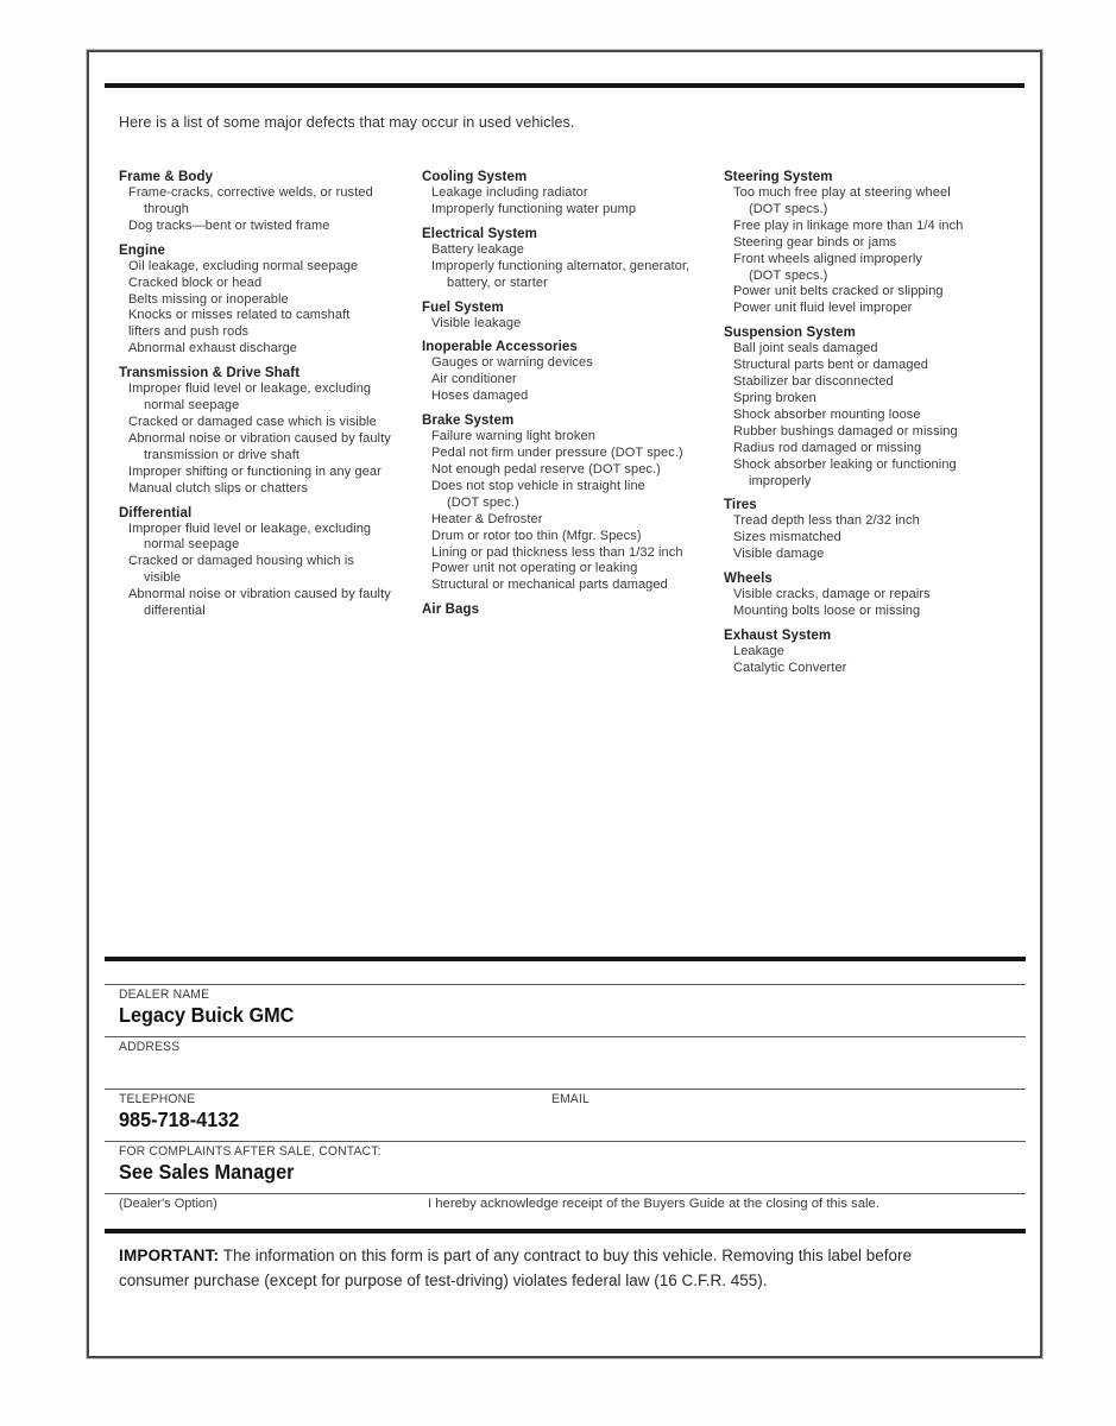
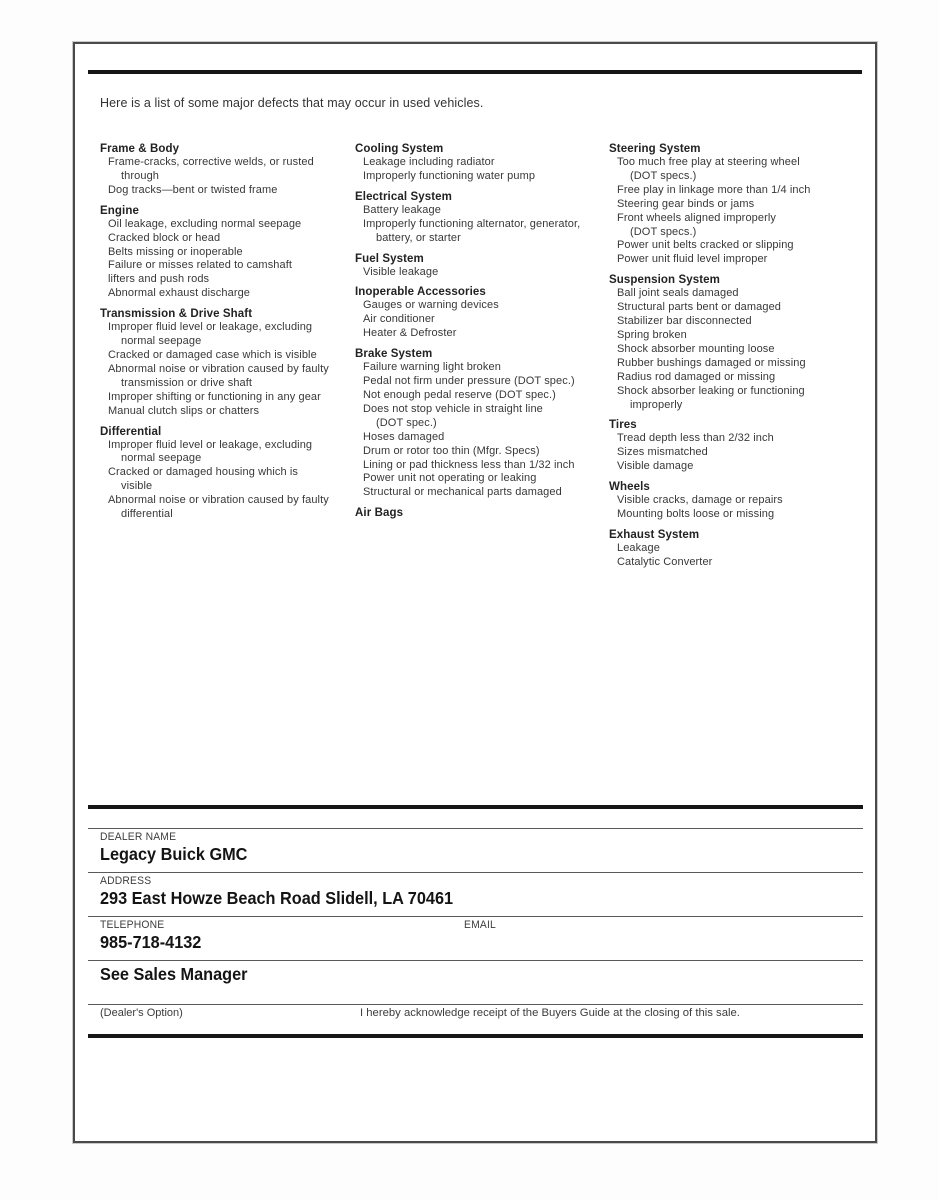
  Here is a list of some major defects that may occur in used vehicles.
  Frame & Body
  Frame-cracks, corrective welds, or rusted
  through
  Dog tracks—bent or twisted frame
  Engine
  Oil leakage, excluding normal seepage
  Cracked block or head
  Belts missing or inoperable
- Knocks or misses related to camshaft
+ Failure or misses related to camshaft
  lifters and push rods
  Abnormal exhaust discharge
  Transmission & Drive Shaft
  Improper fluid level or leakage, excluding
  normal seepage
  Cracked or damaged case which is visible
  Abnormal noise or vibration caused by faulty
  transmission or drive shaft
  Improper shifting or functioning in any gear
  Manual clutch slips or chatters
  Differential
  Improper fluid level or leakage, excluding
  normal seepage
  Cracked or damaged housing which is
  visible
  Abnormal noise or vibration caused by faulty
  differential
  Cooling System
  Leakage including radiator
  Improperly functioning water pump
  Electrical System
  Battery leakage
  Improperly functioning alternator, generator,
  battery, or starter
  Fuel System
  Visible leakage
  Inoperable Accessories
  Gauges or warning devices
  Air conditioner
- Hoses damaged
+ Heater & Defroster
  Brake System
  Failure warning light broken
  Pedal not firm under pressure (DOT spec.)
  Not enough pedal reserve (DOT spec.)
  Does not stop vehicle in straight line
  (DOT spec.)
- Heater & Defroster
+ Hoses damaged
  Drum or rotor too thin (Mfgr. Specs)
  Lining or pad thickness less than 1/32 inch
  Power unit not operating or leaking
  Structural or mechanical parts damaged
  Air Bags
  Steering System
  Too much free play at steering wheel
  (DOT specs.)
  Free play in linkage more than 1/4 inch
  Steering gear binds or jams
  Front wheels aligned improperly
  (DOT specs.)
  Power unit belts cracked or slipping
  Power unit fluid level improper
  Suspension System
  Ball joint seals damaged
  Structural parts bent or damaged
  Stabilizer bar disconnected
  Spring broken
  Shock absorber mounting loose
  Rubber bushings damaged or missing
  Radius rod damaged or missing
  Shock absorber leaking or functioning
  improperly
  Tires
  Tread depth less than 2/32 inch
  Sizes mismatched
  Visible damage
  Wheels
  Visible cracks, damage or repairs
  Mounting bolts loose or missing
  Exhaust System
  Leakage
  Catalytic Converter
  DEALER NAME
  Legacy Buick GMC
  ADDRESS
+ 293 East Howze Beach Road Slidell, LA 70461
  TELEPHONE
  985-718-4132
  EMAIL
- FOR COMPLAINTS AFTER SALE, CONTACT:
  See Sales Manager
  (Dealer's Option)
  I hereby acknowledge receipt of the Buyers Guide at the closing of this sale.
- IMPORTANT: The information on this form is part of any contract to buy this vehicle. Removing this label before
- consumer purchase (except for purpose of test-driving) violates federal law (16 C.F.R. 455).
